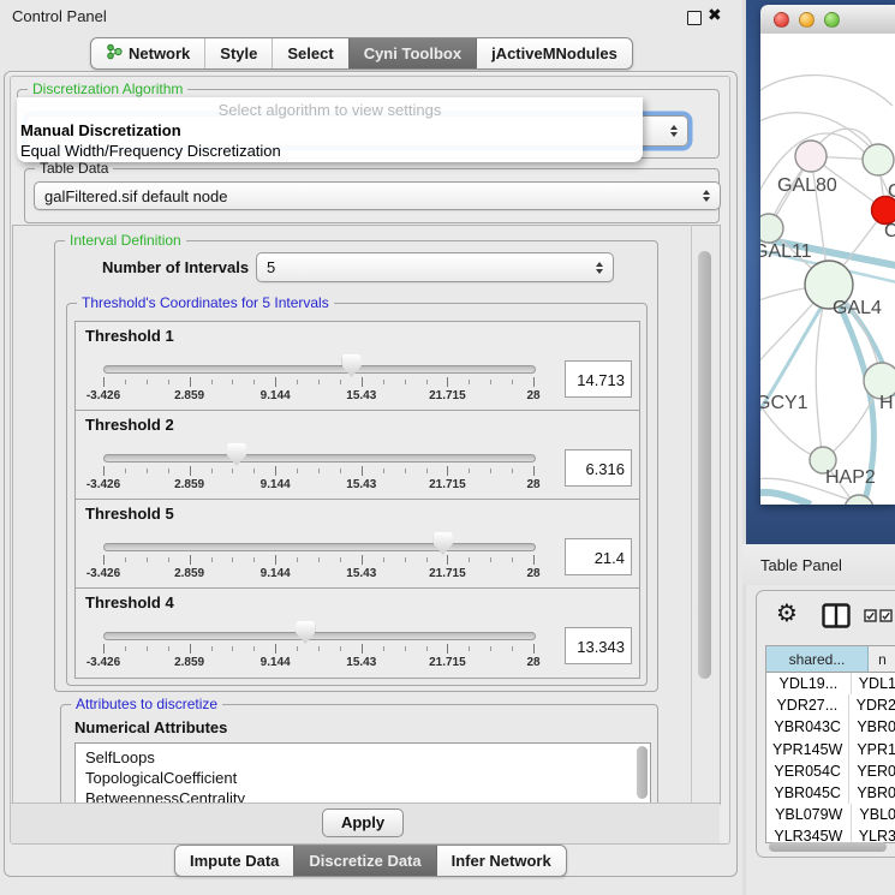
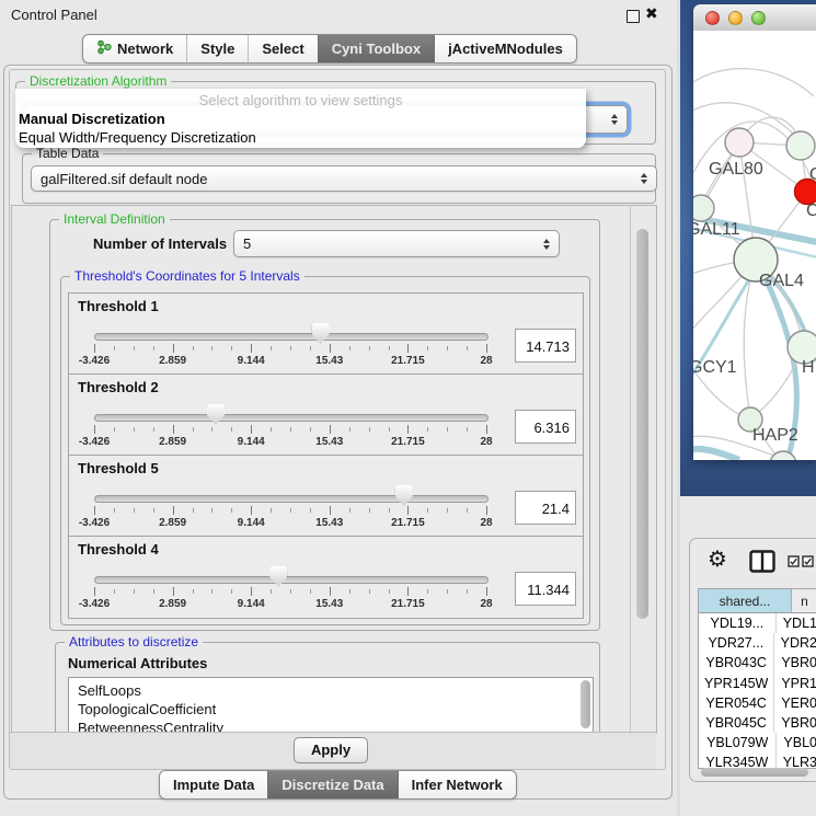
  Control Panel
  ✖
  Network
  Style
  Select
  Cyni Toolbox
  jActiveMNodules
  Discretization Algorithm
  Select algorithm to view settings
  Manual Discretization
  Equal Width/Frequency Discretization
  Table Data
  galFiltered.sif default node
  Interval Definition
  Number of Intervals
  5
  Threshold's Coordinates for 5 Intervals
  Threshold 1
  -3.426
  2.859
  9.144
  15.43
  21.715
  28
  14.713
  Threshold 2
  -3.426
  2.859
  9.144
  15.43
  21.715
  28
  6.316
  Threshold 5
  -3.426
  2.859
  9.144
  15.43
  21.715
  28
  21.4
  Threshold 4
  -3.426
  2.859
  9.144
  15.43
  21.715
  28
- 13.343
+ 11.344
  Attributes to discretize
  Numerical Attributes
  SelfLoops
  TopologicalCoefficient
  BetweennessCentrality
  Apply
  Impute Data
  Discretize Data
  Infer Network
  GAL80
  C
  GAL11
  GAL4
  GCY1
  H
  HAP2
- Table Panel
  ⚙
  shared...
  n
  YDL19...
  YDL1
  YDR27...
  YDR2
  YBR043C
  YBR0
  YPR145W
  YPR1
  YER054C
  YER0
  YBR045C
  YBR0
  YBL079W
  YBL0
  YLR345W
  YLR3
